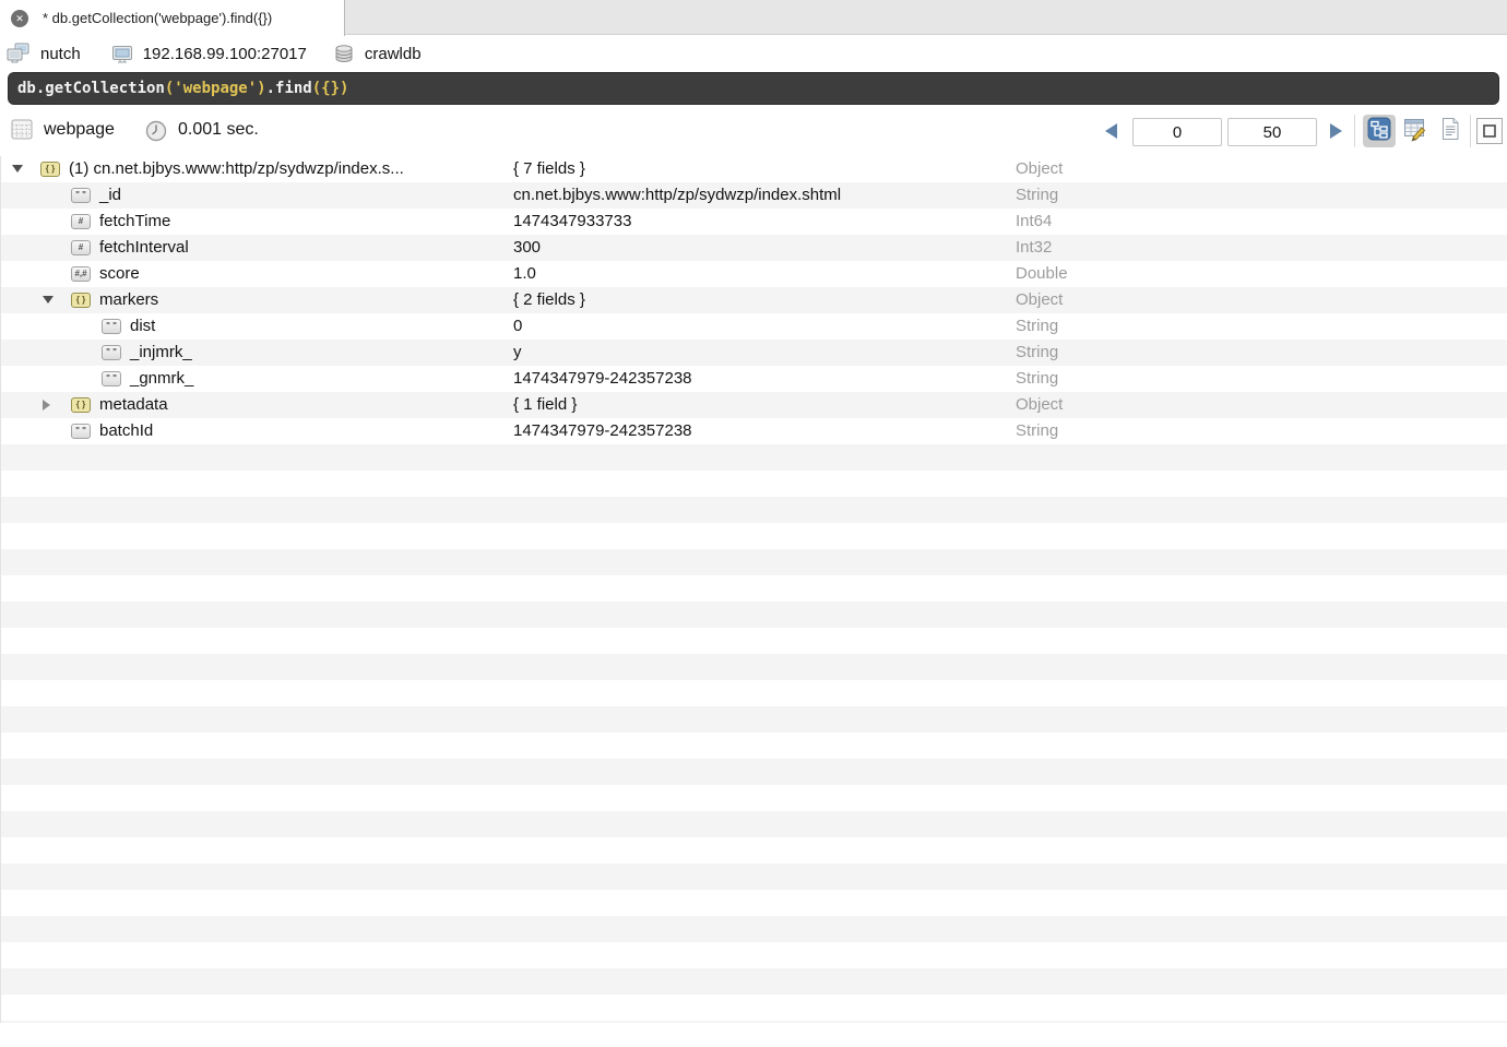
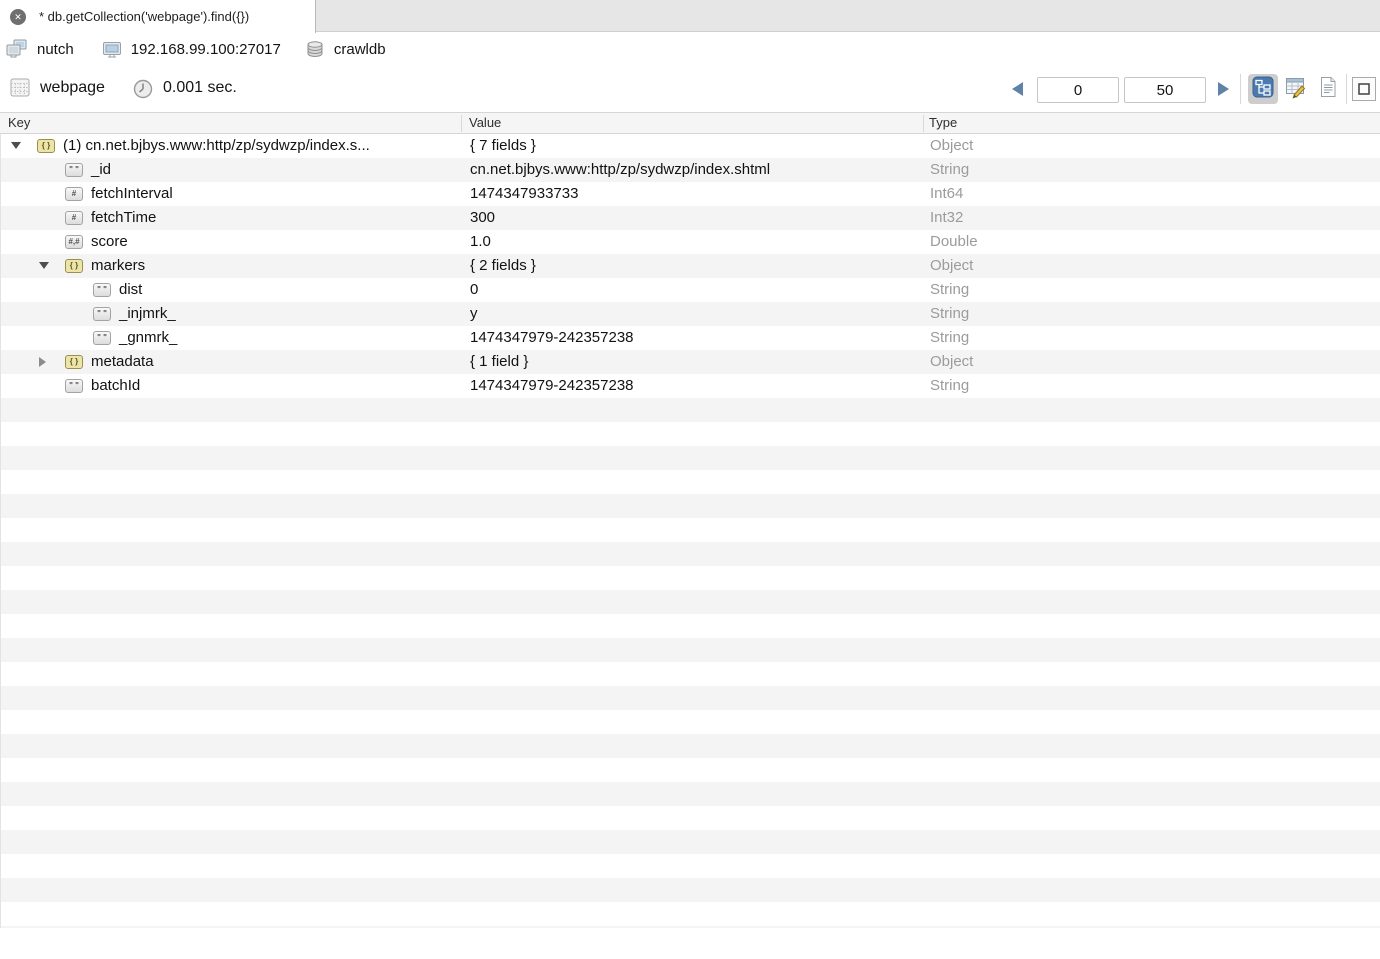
  ✕
  * db.getCollection('webpage').find({})
  nutch
  192.168.99.100:27017
  crawldb
- db.getCollection('webpage').find({})
  webpage
  0.001 sec.
  0
  50
+ Key
+ Value
+ Type
  { }
  (1) cn.net.bjbys.www:http/zp/sydwzp/index.s...
  { 7 fields }
  Object
  " "
  _id
  cn.net.bjbys.www:http/zp/sydwzp/index.shtml
  String
  #
- fetchTime
+ fetchInterval
  1474347933733
  Int64
  #
- fetchInterval
+ fetchTime
  300
  Int32
  #,#
  score
  1.0
  Double
  { }
  markers
  { 2 fields }
  Object
  " "
  dist
  0
  String
  " "
  _injmrk_
  y
  String
  " "
  _gnmrk_
  1474347979-242357238
  String
  { }
  metadata
  { 1 field }
  Object
  " "
  batchId
  1474347979-242357238
  String
